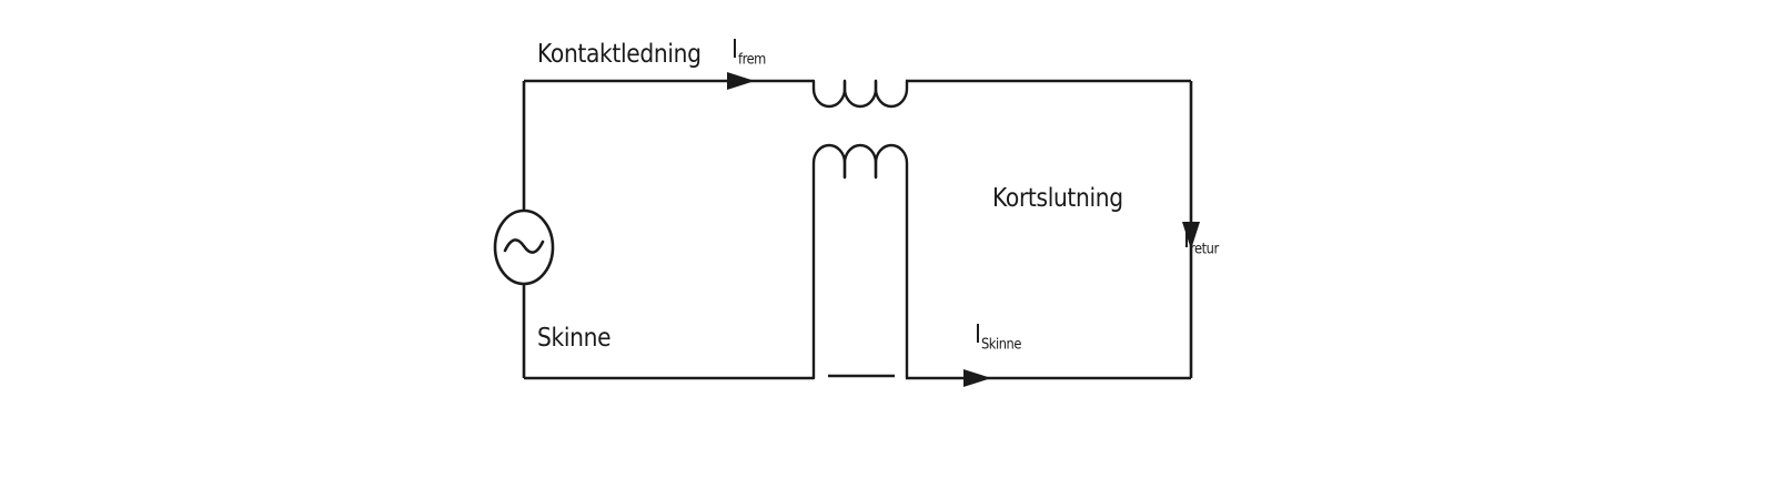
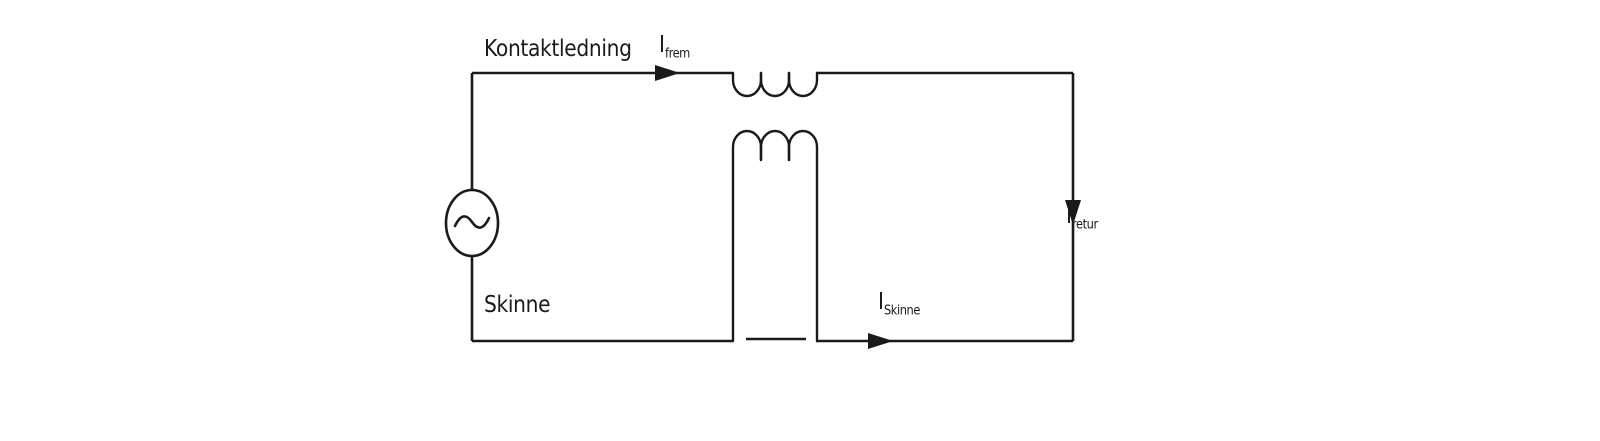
  Kontaktledning
  Ifrem
- Kortslutning
  Iretur
  Skinne
  ISkinne
